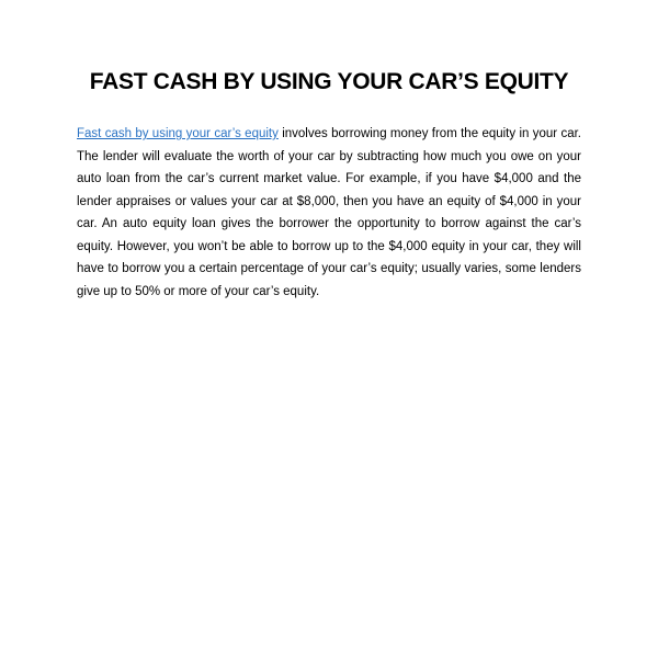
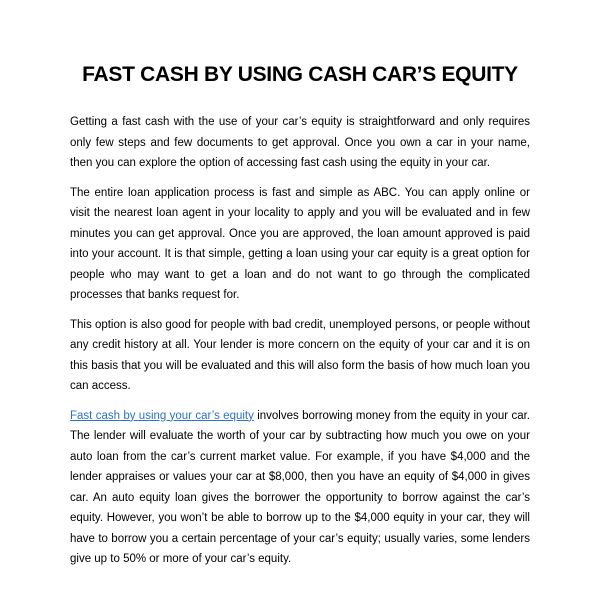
- FAST CASH BY USING YOUR CAR’S EQUITY
+ FAST CASH BY USING CASH CAR’S EQUITY
+ Getting a fast cash with the use of your car’s equity is straightforward and only requires only few steps and few documents to get approval. Once you own a car in your name, then you can explore the option of accessing fast cash using the equity in your car.
+ The entire loan application process is fast and simple as ABC. You can apply online or visit the nearest loan agent in your locality to apply and you will be evaluated and in few minutes you can get approval. Once you are approved, the loan amount approved is paid into your account. It is that simple, getting a loan using your car equity is a great option for people who may want to get a loan and do not want to go through the complicated processes that banks request for.
+ This option is also good for people with bad credit, unemployed persons, or people without any credit history at all. Your lender is more concern on the equity of your car and it is on this basis that you will be evaluated and this will also form the basis of how much loan you can access.
- Fast cash by using your car’s equity involves borrowing money from the equity in your car. The lender will evaluate the worth of your car by subtracting how much you owe on your auto loan from the car’s current market value. For example, if you have $4,000 and the lender appraises or values your car at $8,000, then you have an equity of $4,000 in your car. An auto equity loan gives the borrower the opportunity to borrow against the car’s equity. However, you won’t be able to borrow up to the $4,000 equity in your car, they will have to borrow you a certain percentage of your car’s equity; usually varies, some lenders give up to 50% or more of your car’s equity.
+ Fast cash by using your car’s equity involves borrowing money from the equity in your car. The lender will evaluate the worth of your car by subtracting how much you owe on your auto loan from the car’s current market value. For example, if you have $4,000 and the lender appraises or values your car at $8,000, then you have an equity of $4,000 in gives car. An auto equity loan gives the borrower the opportunity to borrow against the car’s equity. However, you won’t be able to borrow up to the $4,000 equity in your car, they will have to borrow you a certain percentage of your car’s equity; usually varies, some lenders give up to 50% or more of your car’s equity.
